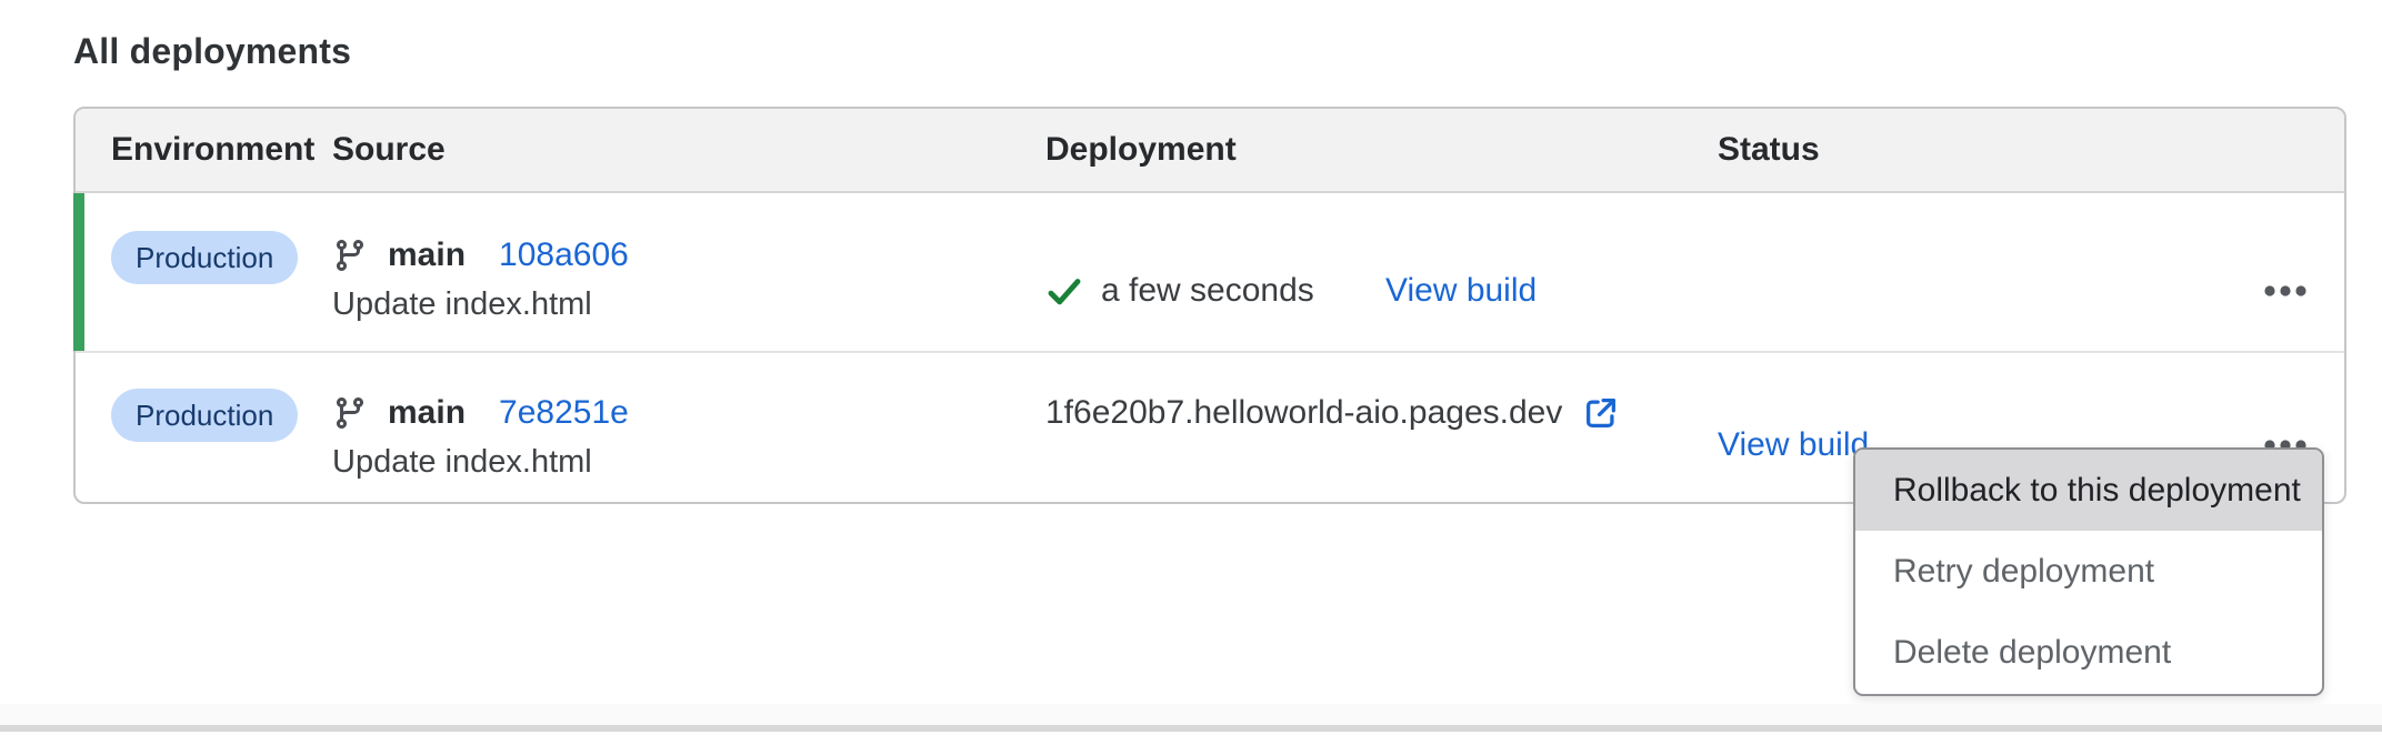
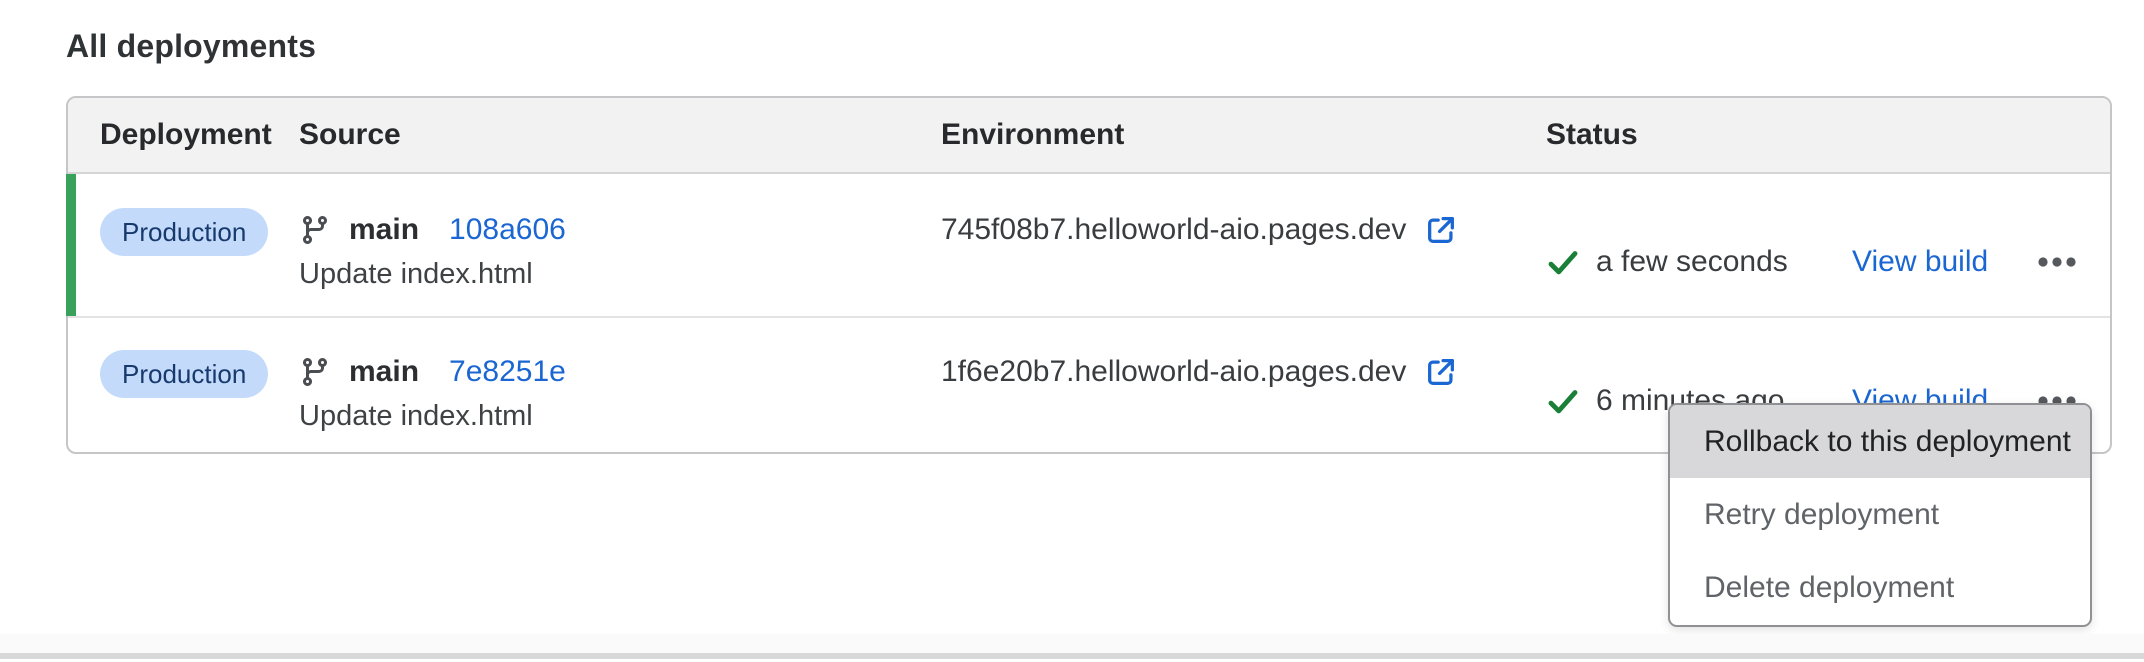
  All deployments
- Environment
+ Deployment
  Source
- Deployment
+ Environment
  Status
  Production
  main
  108a606
  Update index.html
+ 745f08b7.helloworld-aio.pages.dev
  a few seconds
  View build
  Production
  main
  7e8251e
  Update index.html
  1f6e20b7.helloworld-aio.pages.dev
+ 6 minutes ago
  View build
  Rollback to this deployment
  Retry deployment
  Delete deployment
